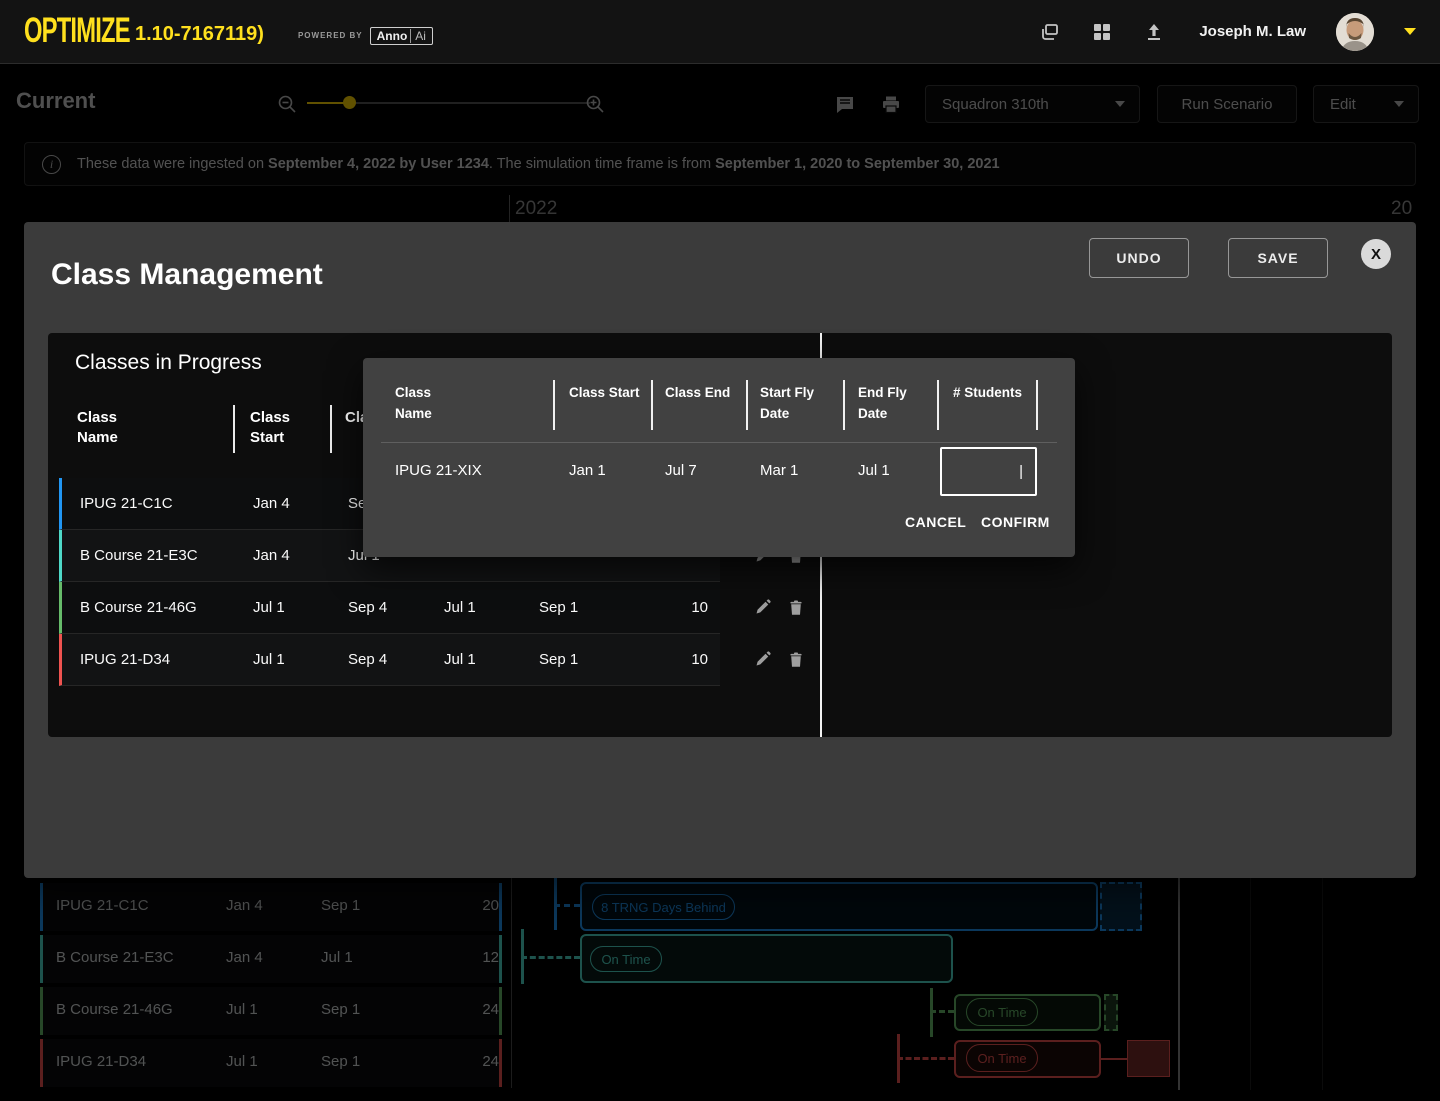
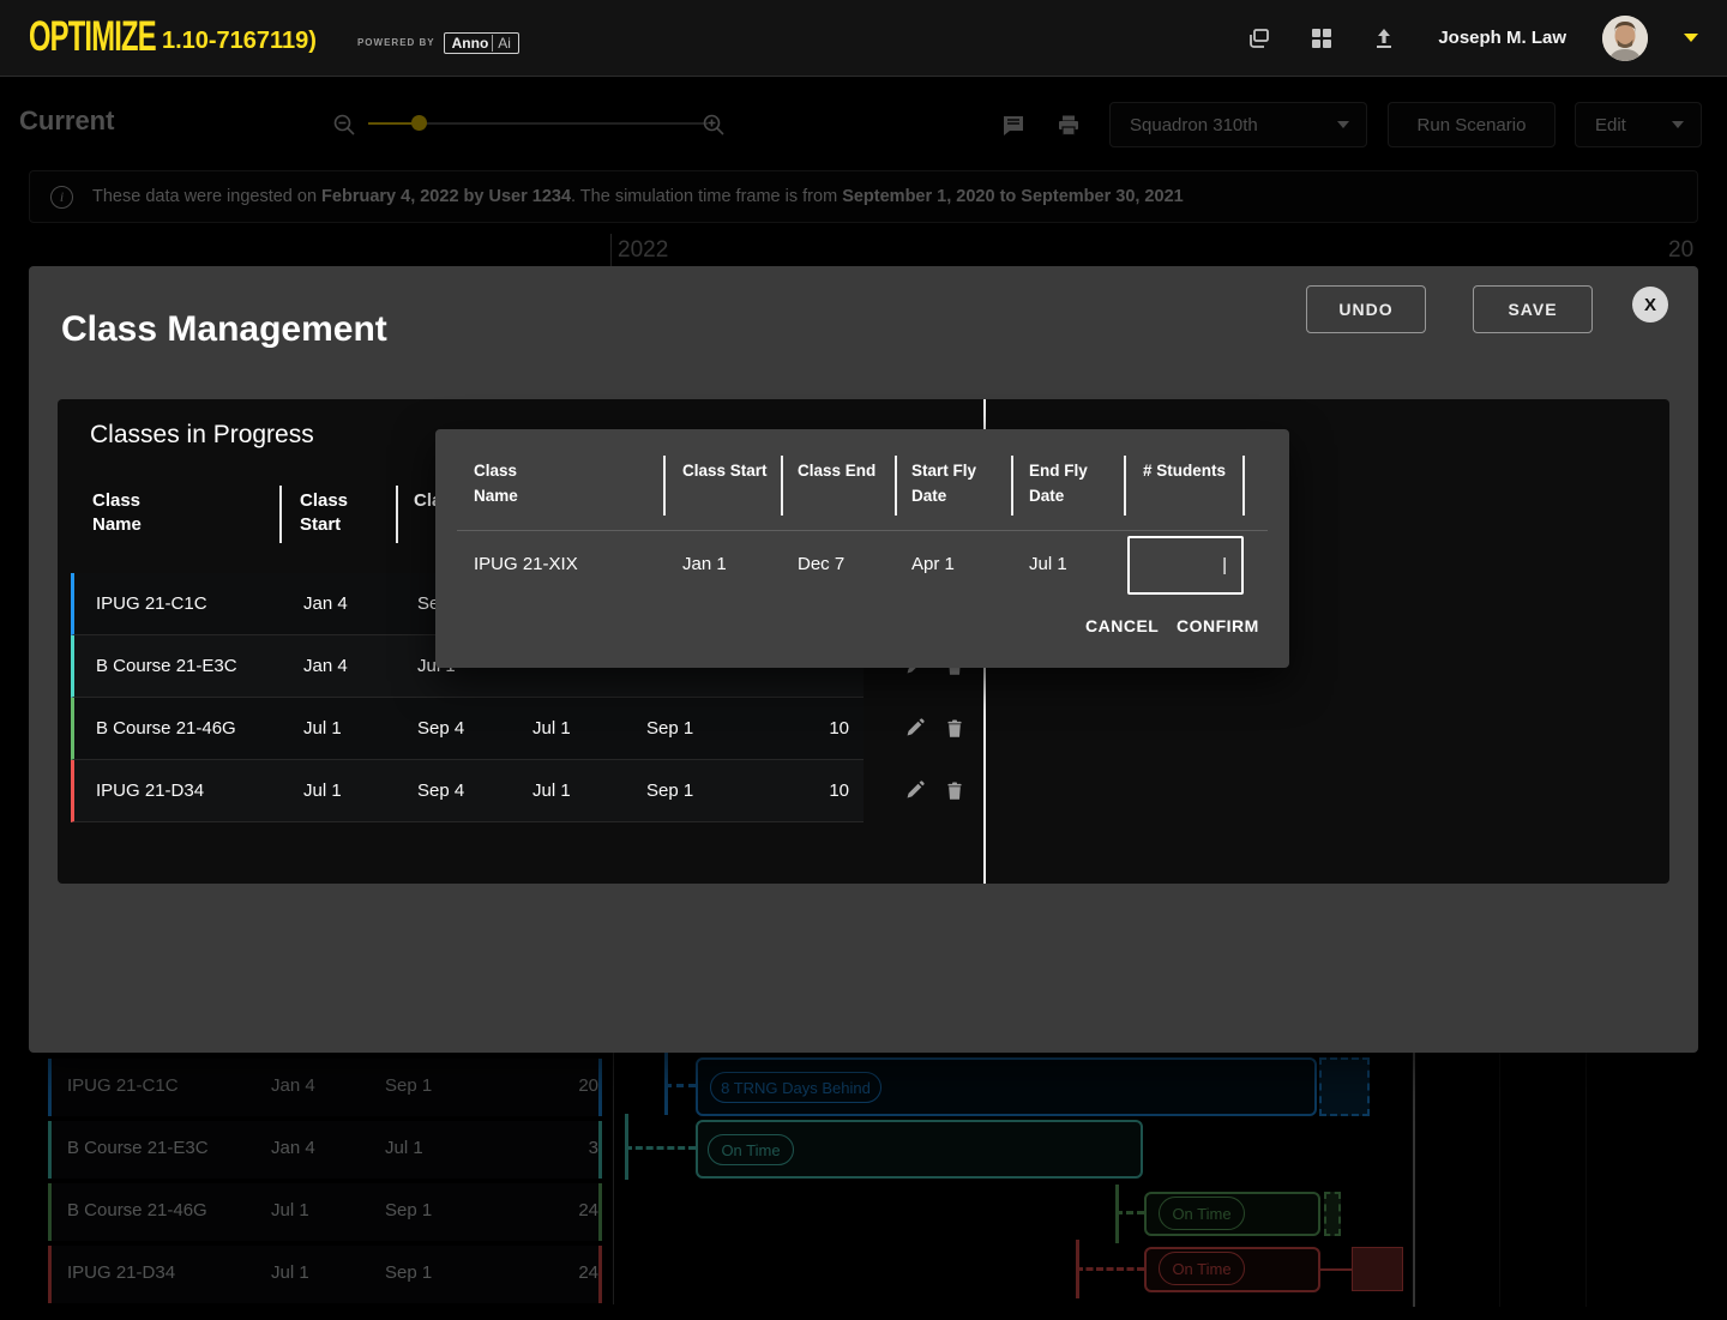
  OPTIMIZE
  1.10-7167119)
  POWERED BY
  Anno
  Ai
  Joseph M. Law
  Current
  Squadron 310th
  Run Scenario
  Edit
  i
- These data were ingested on September 4, 2022 by User 1234. The simulation time frame is from September 1, 2020 to September 30, 2021
+ These data were ingested on February 4, 2022 by User 1234. The simulation time frame is from September 1, 2020 to September 30, 2021
  2022
  20
  IPUG 21-C1C
  Jan 4
  Sep 1
  20
  B Course 21-E3C
  Jan 4
  Jul 1
- 12
+ 3
  B Course 21-46G
  Jul 1
  Sep 1
  24
  IPUG 21-D34
  Jul 1
  Sep 1
  24
  8 TRNG Days Behind
  On Time
  On Time
  On Time
  Class Management
  UNDO
  SAVE
  X
  Classes in Progress
  Class Name
  Class Start
  IPUG 21-C1C
  Jan 4
  B Course 21-E3C
  Jan 4
  B Course 21-46G
  Jul 1
  Sep 4
  Jul 1
  Sep 1
  10
  IPUG 21-D34
  Jul 1
  Sep 4
  Jul 1
  Sep 1
  10
  Class Name
  Class Start
  Class End
  Start Fly Date
  End Fly Date
  # Students
  IPUG 21-XIX
  Jan 1
- Jul 7
+ Dec 7
- Mar 1
+ Apr 1
  Jul 1
  |
  CANCEL
  CONFIRM
